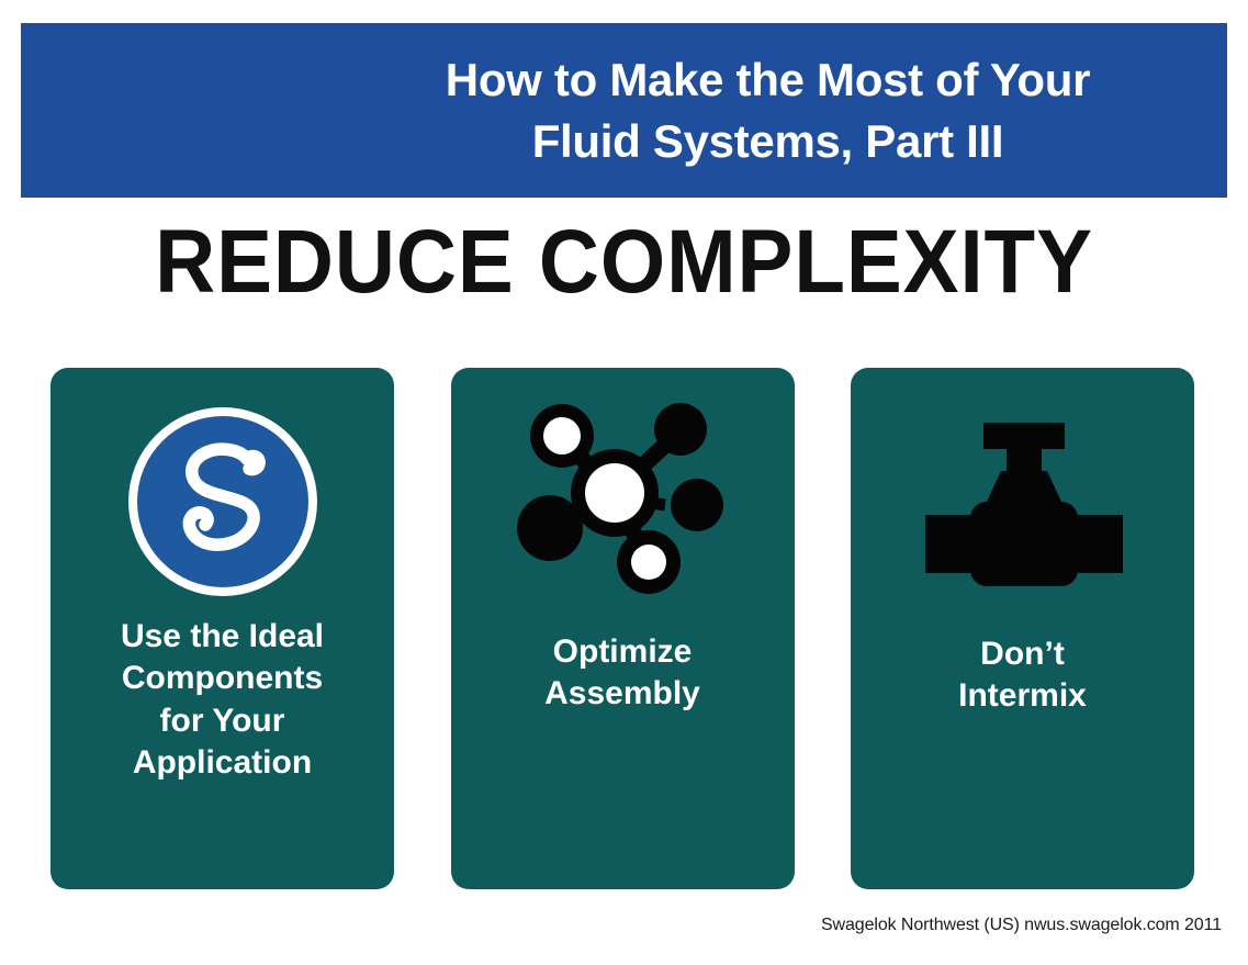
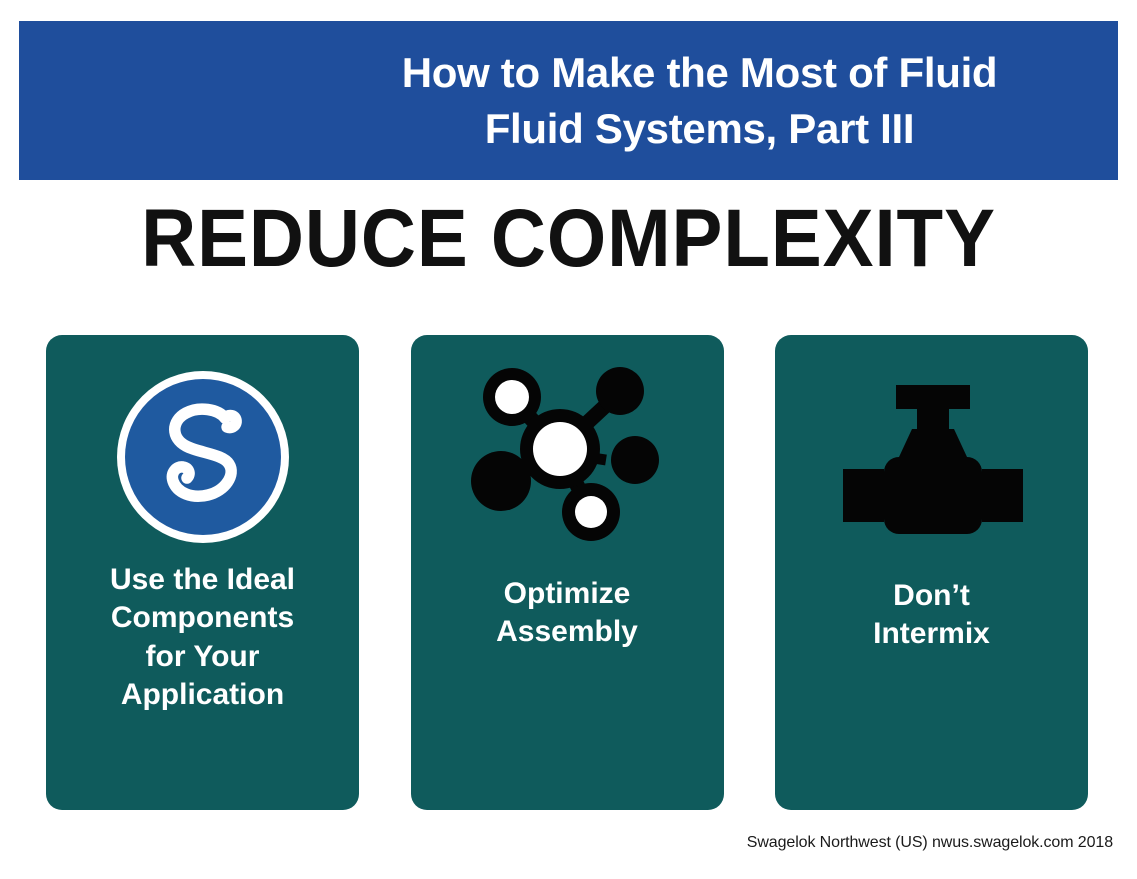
- How to Make the Most of Your
+ How to Make the Most of Fluid
  Fluid Systems, Part III
  REDUCE COMPLEXITY
  Use the Ideal
  Components
  for Your
  Application
  Optimize
  Assembly
  Don’t
  Intermix
- Swagelok Northwest (US) nwus.swagelok.com 2011
+ Swagelok Northwest (US) nwus.swagelok.com 2018
